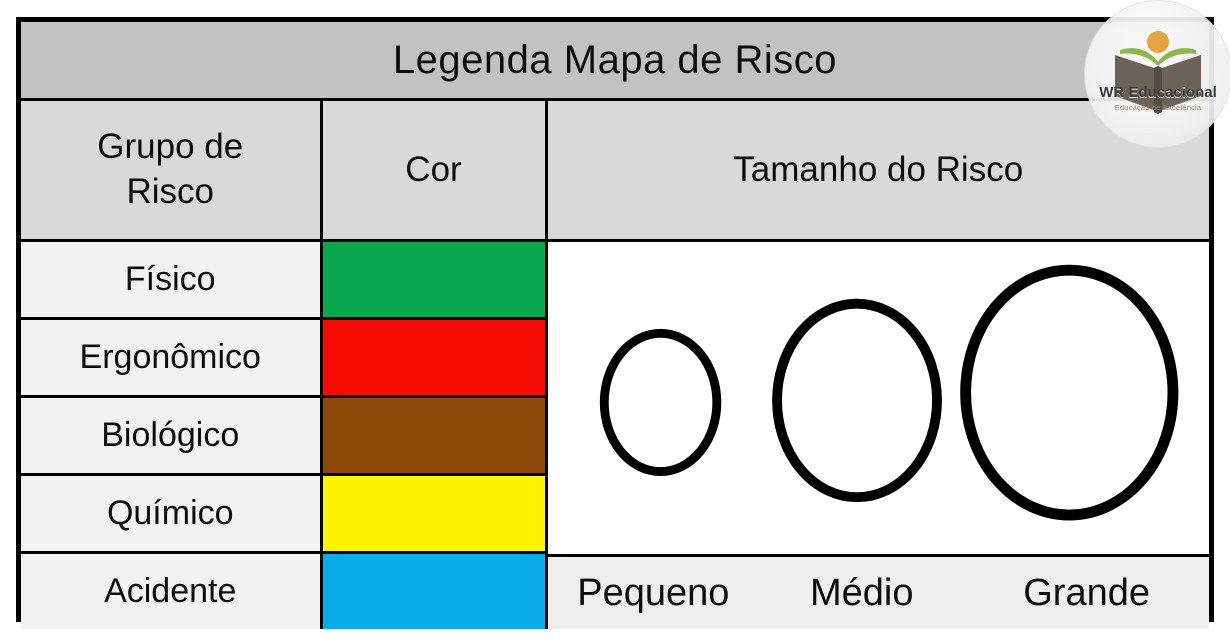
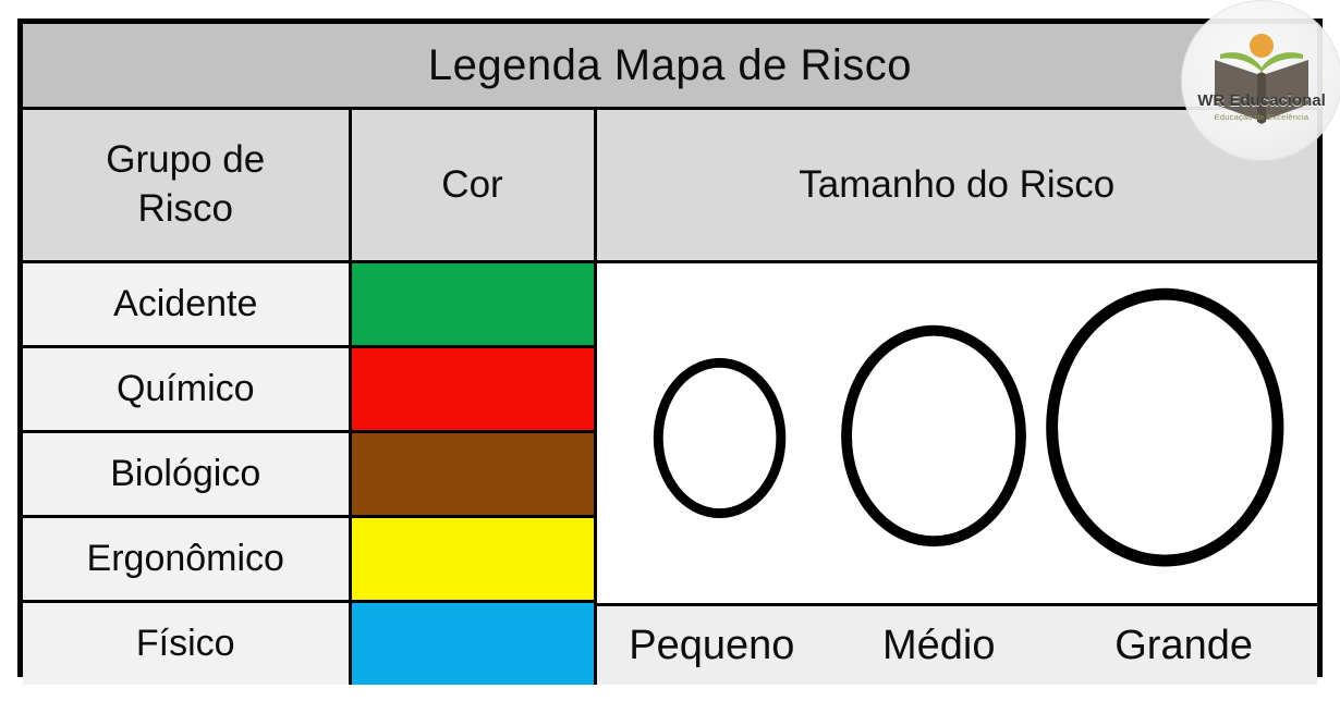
  Legenda Mapa de Risco
  Grupo de Risco	Cor	Tamanho do Risco
- Físico		Pequeno Médio Grande
+ Acidente		Pequeno Médio Grande
- Ergonômico
+ Químico
  Biológico
- Químico
+ Ergonômico
- Acidente
+ Físico
  WR Educacional
  Educação de Excelência
